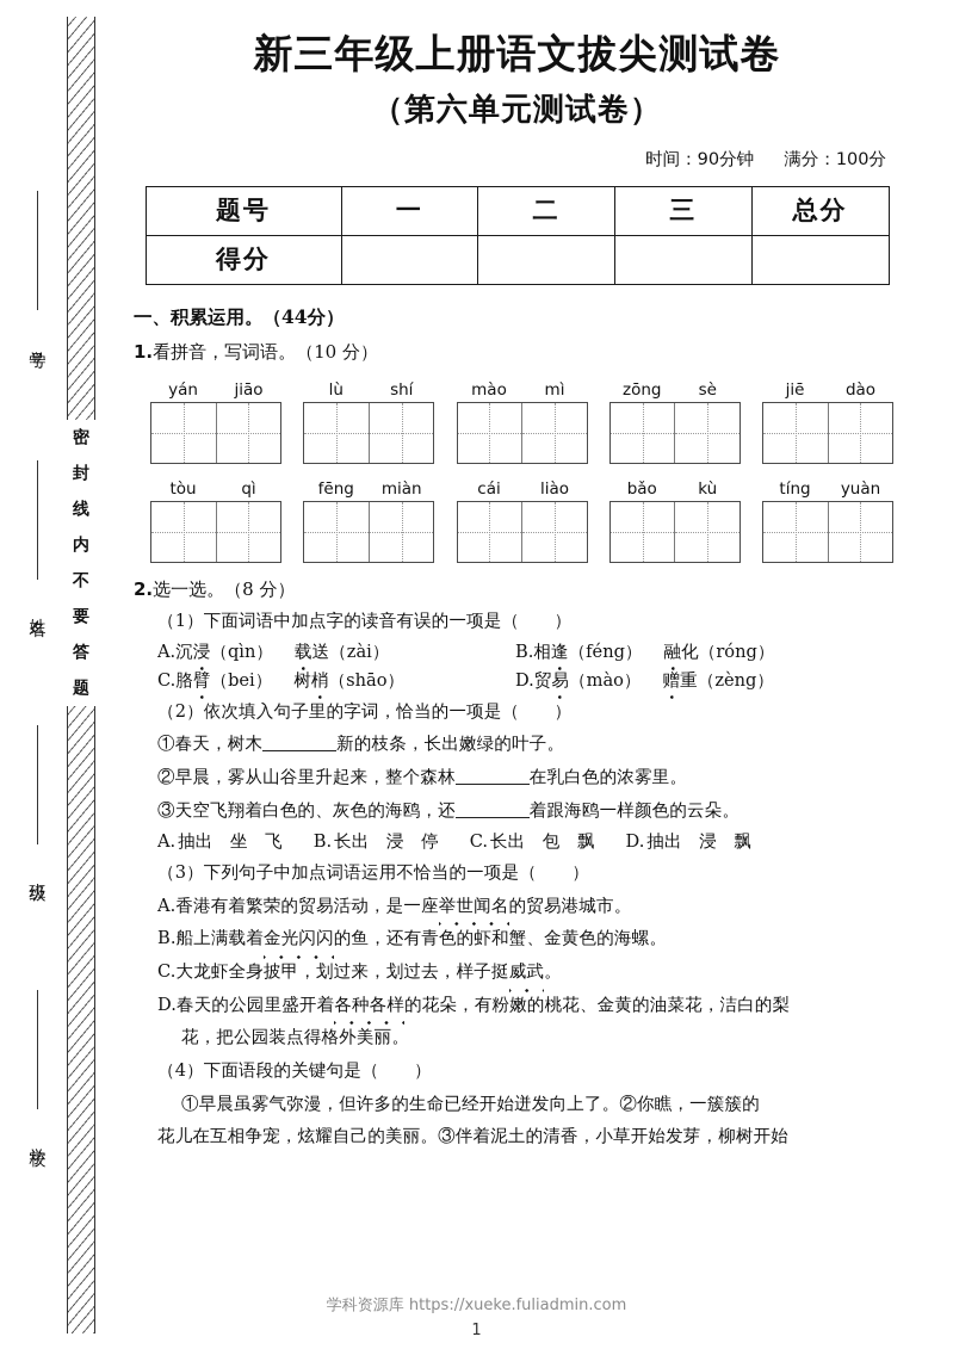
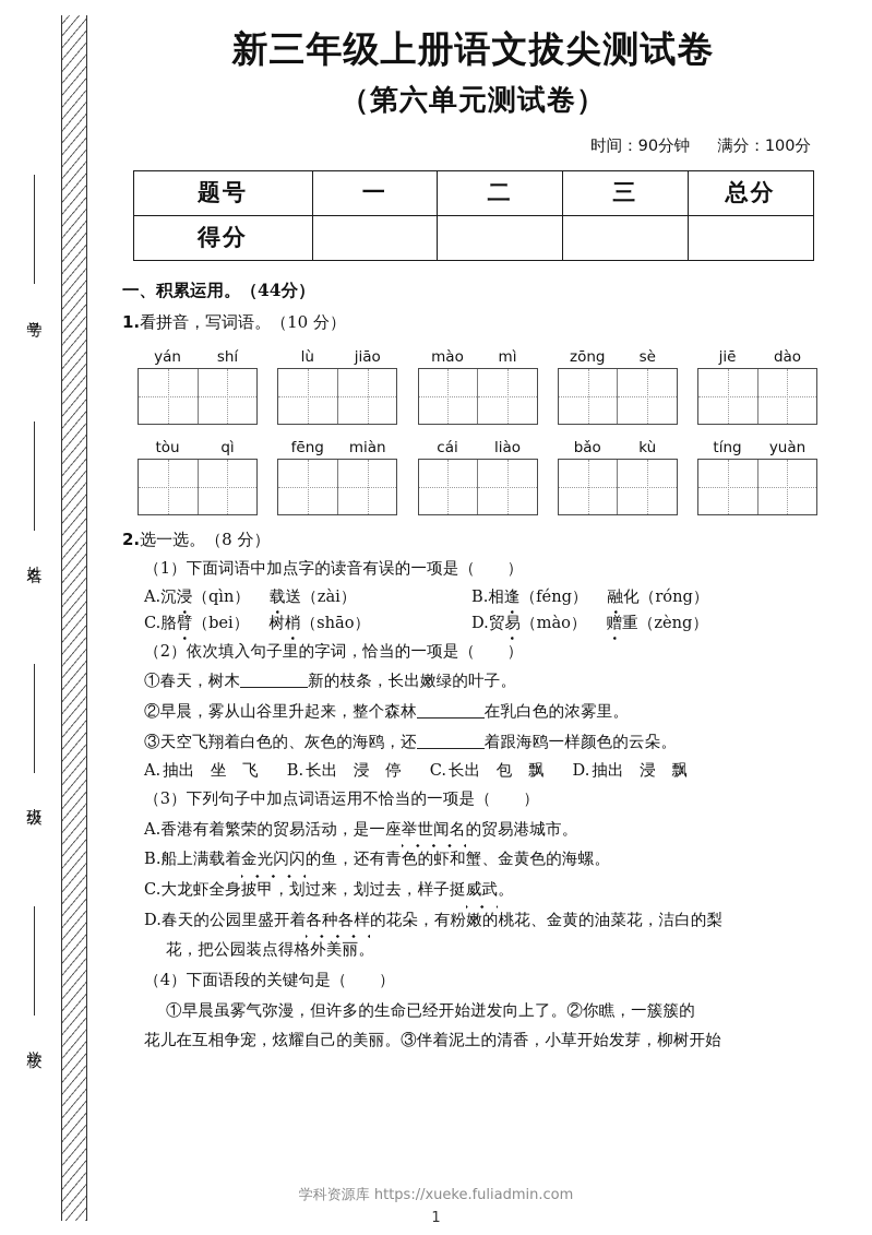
- 密
- 封
- 线
- 内
- 不
- 要
- 答
- 题
  新三年级上册语文拔尖测试卷
  （第六单元测试卷）
  时间：90分钟 满分：100分
  题号	一	二	三	总分
  得分
  一、积累运用。（44分）
  1.看拼音，写词语。（10 分）
  yán
- jiāo
+ shí
  lù
- shí
+ jiāo
  mào
  mì
  zōng
  sè
  jiē
  dào
  tòu
  qì
  fēng
  miàn
  cái
  liào
  bǎo
  kù
  tíng
  yuàn
  2.选一选。（8 分）
  （1）下面词语中加点字的读音有误的一项是（ ）
  A.沉浸（qìn） 载送（zài）
  B.相逢（féng） 融化（róng）
  C.胳臂（bei） 树梢（shāo）
  D.贸易（mào） 赠重（zèng）
  （2）依次填入句子里的字词，恰当的一项是（ ）
  ①春天，树木 新的枝条，长出嫩绿的叶子。
  ②早晨，雾从山谷里升起来，整个森林 在乳白色的浓雾里。
  ③天空飞翔着白色的、灰色的海鸥，还 着跟海鸥一样颜色的云朵。
  A.抽出 坐 飞
  B.长出 浸 停
  C.长出 包 飘
  D.抽出 浸 飘
  （3）下列句子中加点词语运用不恰当的一项是（ ）
  A.香港有着繁荣的贸易活动，是一座举世闻名的贸易港城市。
  B.船上满载着金光闪闪的鱼，还有青色的虾和蟹、金黄色的海螺。
  C.大龙虾全身披甲，划过来，划过去，样子挺威武。
  D.春天的公园里盛开着各种各样的花朵，有粉嫩的桃花、金黄的油菜花，洁白的梨
  花，把公园装点得格外美丽。
  （4）下面语段的关键句是（ ）
  ①早晨虽雾气弥漫，但许多的生命已经开始迸发向上了。②你瞧，一簇簇的
  花儿在互相争宠，炫耀自己的美丽。③伴着泥土的清香，小草开始发芽，柳树开始
  学科资源库 https://xueke.fuliadmin.com
  1
